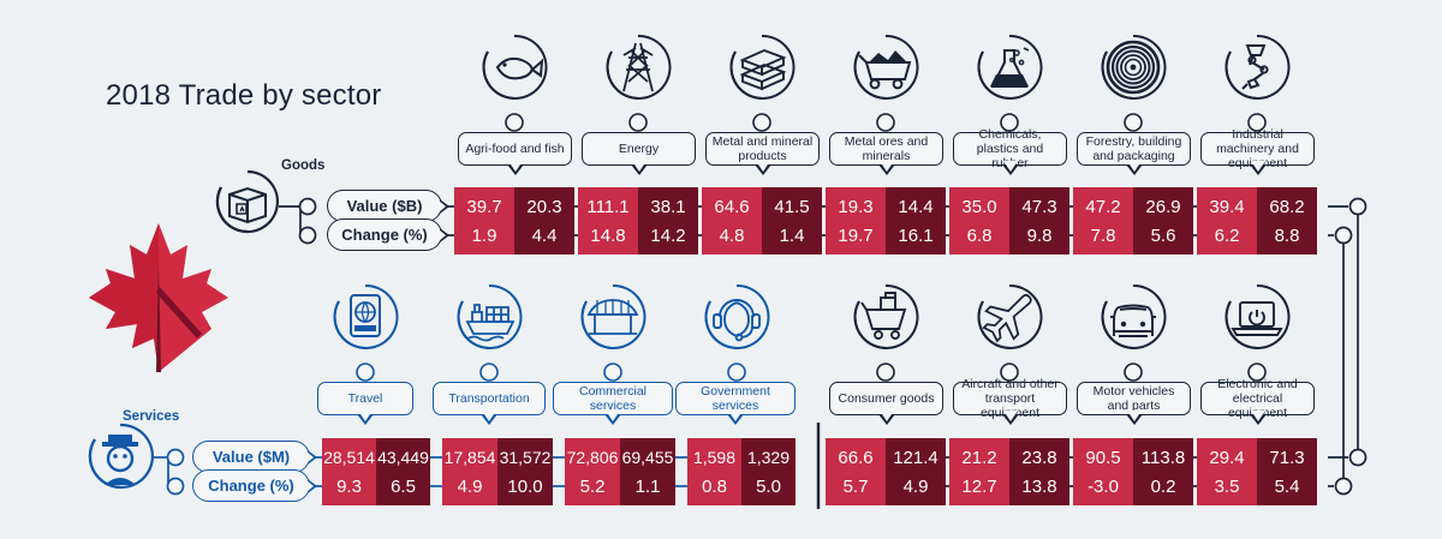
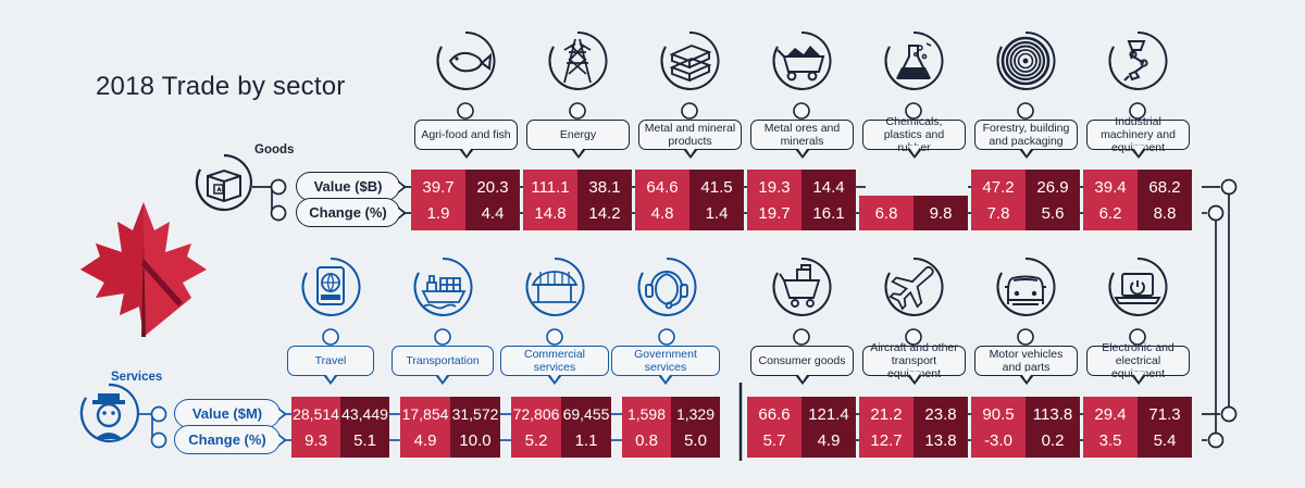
  2018 Trade by sector
  Goods
  Services
  Value ($B)
  Change (%)
  Value ($M)
  Change (%)
  Agri-food and fish
  Energy
  Metal and mineral products
  Metal ores and minerals
  Chemicals, plastics and rubber
  Forestry, building and packaging
  Industrial machinery and equipment
  39.7
  20.3
  111.1
  38.1
  64.6
  41.5
  19.3
  14.4
- 35.0
- 47.3
  47.2
  26.9
  39.4
  68.2
  1.9
  4.4
  14.8
  14.2
  4.8
  1.4
  19.7
  16.1
  6.8
  9.8
  7.8
  5.6
  6.2
  8.8
  Travel
  Transportation
  Commercial services
  Government services
  28,514
  43,449
  17,854
  31,572
  72,806
  69,455
  1,598
  1,329
  9.3
- 6.5
+ 5.1
  4.9
  10.0
  5.2
  1.1
  0.8
  5.0
  Consumer goods
  Aircraft and other transport equipment
  Motor vehicles and parts
  Electronic and electrical equipment
  66.6
  121.4
  21.2
  23.8
  90.5
  113.8
  29.4
  71.3
  5.7
  4.9
  12.7
  13.8
  -3.0
  0.2
  3.5
  5.4
